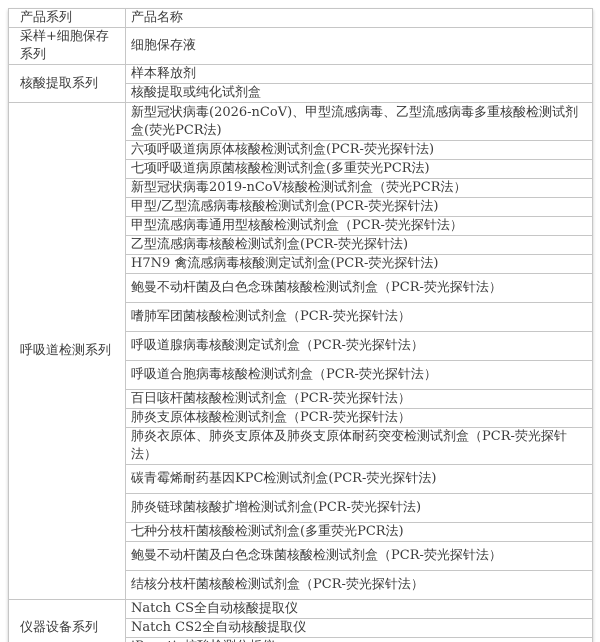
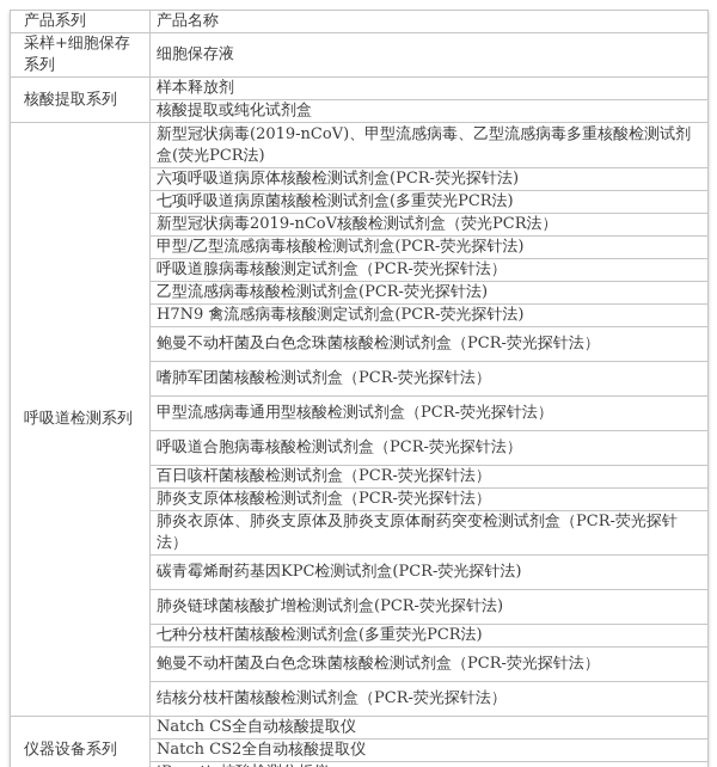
  产品系列	产品名称
  采样+细胞保存系列	细胞保存液
  核酸提取系列	样本释放剂
  核酸提取或纯化试剂盒
- 呼吸道检测系列	新型冠状病毒(2026-nCoV)、甲型流感病毒、乙型流感病毒多重核酸检测试剂盒(荧光PCR法)
+ 呼吸道检测系列	新型冠状病毒(2019-nCoV)、甲型流感病毒、乙型流感病毒多重核酸检测试剂盒(荧光PCR法)
  六项呼吸道病原体核酸检测试剂盒(PCR-荧光探针法)
  七项呼吸道病原菌核酸检测试剂盒(多重荧光PCR法)
  新型冠状病毒2019-nCoV核酸检测试剂盒（荧光PCR法）
  甲型/乙型流感病毒核酸检测试剂盒(PCR-荧光探针法)
- 甲型流感病毒通用型核酸检测试剂盒（PCR-荧光探针法）
+ 呼吸道腺病毒核酸测定试剂盒（PCR-荧光探针法）
  乙型流感病毒核酸检测试剂盒(PCR-荧光探针法)
  H7N9 禽流感病毒核酸测定试剂盒(PCR-荧光探针法)
  鲍曼不动杆菌及白色念珠菌核酸检测试剂盒（PCR-荧光探针法）
  嗜肺军团菌核酸检测试剂盒（PCR-荧光探针法）
- 呼吸道腺病毒核酸测定试剂盒（PCR-荧光探针法）
+ 甲型流感病毒通用型核酸检测试剂盒（PCR-荧光探针法）
  呼吸道合胞病毒核酸检测试剂盒（PCR-荧光探针法）
  百日咳杆菌核酸检测试剂盒（PCR-荧光探针法）
  肺炎支原体核酸检测试剂盒（PCR-荧光探针法）
  肺炎衣原体、肺炎支原体及肺炎支原体耐药突变检测试剂盒（PCR-荧光探针法）
  碳青霉烯耐药基因KPC检测试剂盒(PCR-荧光探针法)
  肺炎链球菌核酸扩增检测试剂盒(PCR-荧光探针法)
  七种分枝杆菌核酸检测试剂盒(多重荧光PCR法)
  鲍曼不动杆菌及白色念珠菌核酸检测试剂盒（PCR-荧光探针法）
  结核分枝杆菌核酸检测试剂盒（PCR-荧光探针法）
  仪器设备系列	Natch CS全自动核酸提取仪
  Natch CS2全自动核酸提取仪
